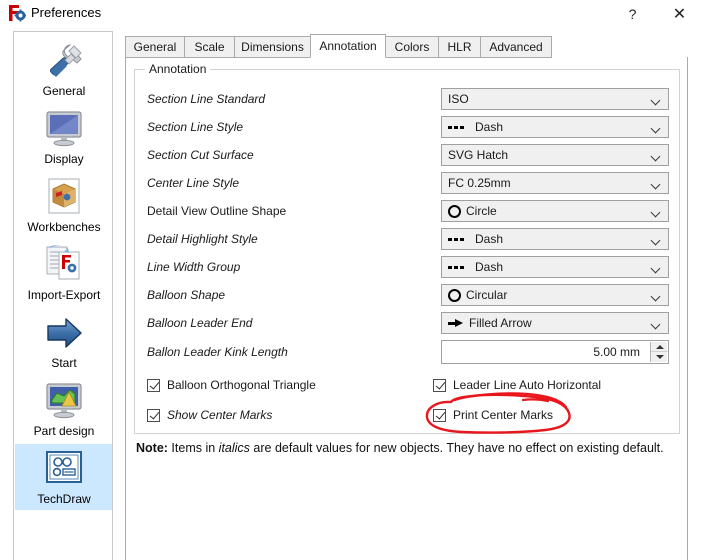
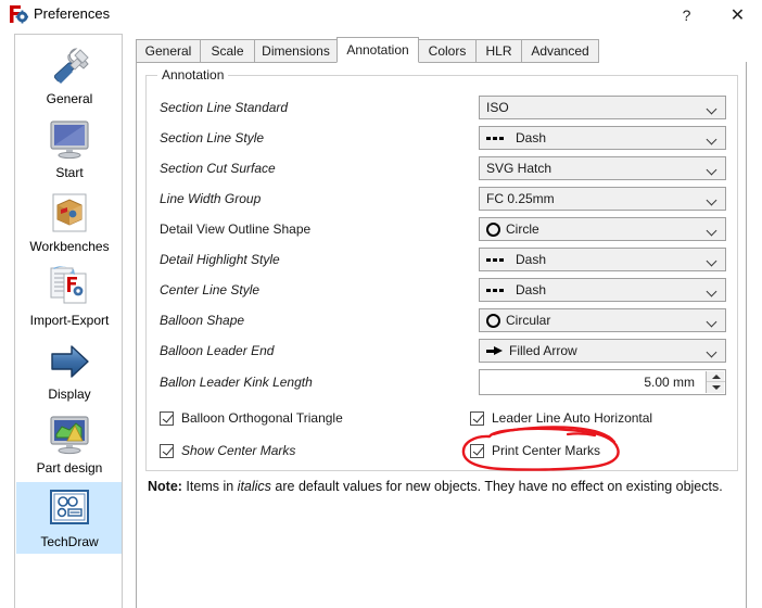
  Preferences
  ?
  ✕
  General
- Display
+ Start
  Workbenches
  Import-Export
- Start
+ Display
  Part design
  TechDraw
  General
  Scale
  Dimensions
  Annotation
  Colors
  HLR
  Advanced
  Annotation
  Section Line Standard
  ISO
  Section Line Style
  Dash
  Section Cut Surface
  SVG Hatch
- Center Line Style
+ Line Width Group
  FC 0.25mm
  Detail View Outline Shape
  Circle
  Detail Highlight Style
  Dash
- Line Width Group
+ Center Line Style
  Dash
  Balloon Shape
  Circular
  Balloon Leader End
  Filled Arrow
  Ballon Leader Kink Length
  5.00 mm
  Balloon Orthogonal Triangle
  Leader Line Auto Horizontal
  Show Center Marks
  Print Center Marks
- Note: Items in italics are default values for new objects. They have no effect on existing default.
+ Note: Items in italics are default values for new objects. They have no effect on existing objects.
